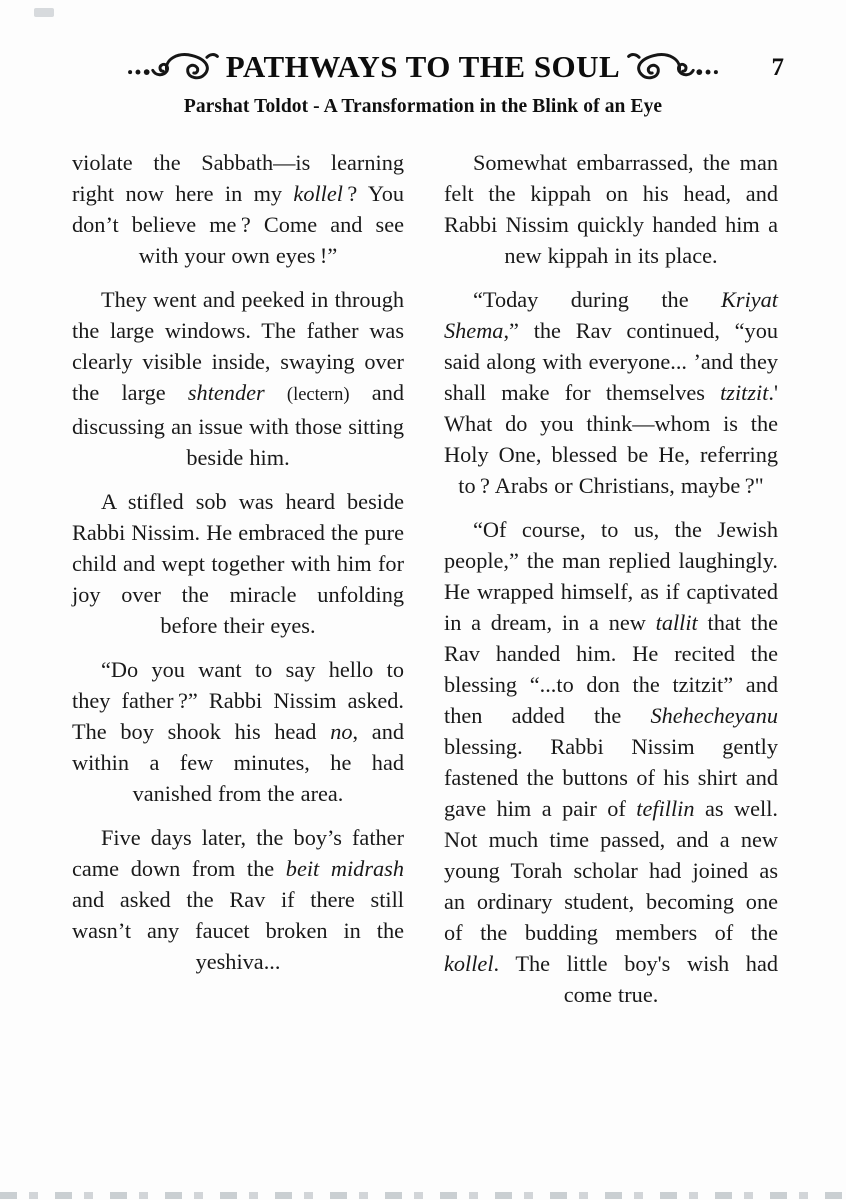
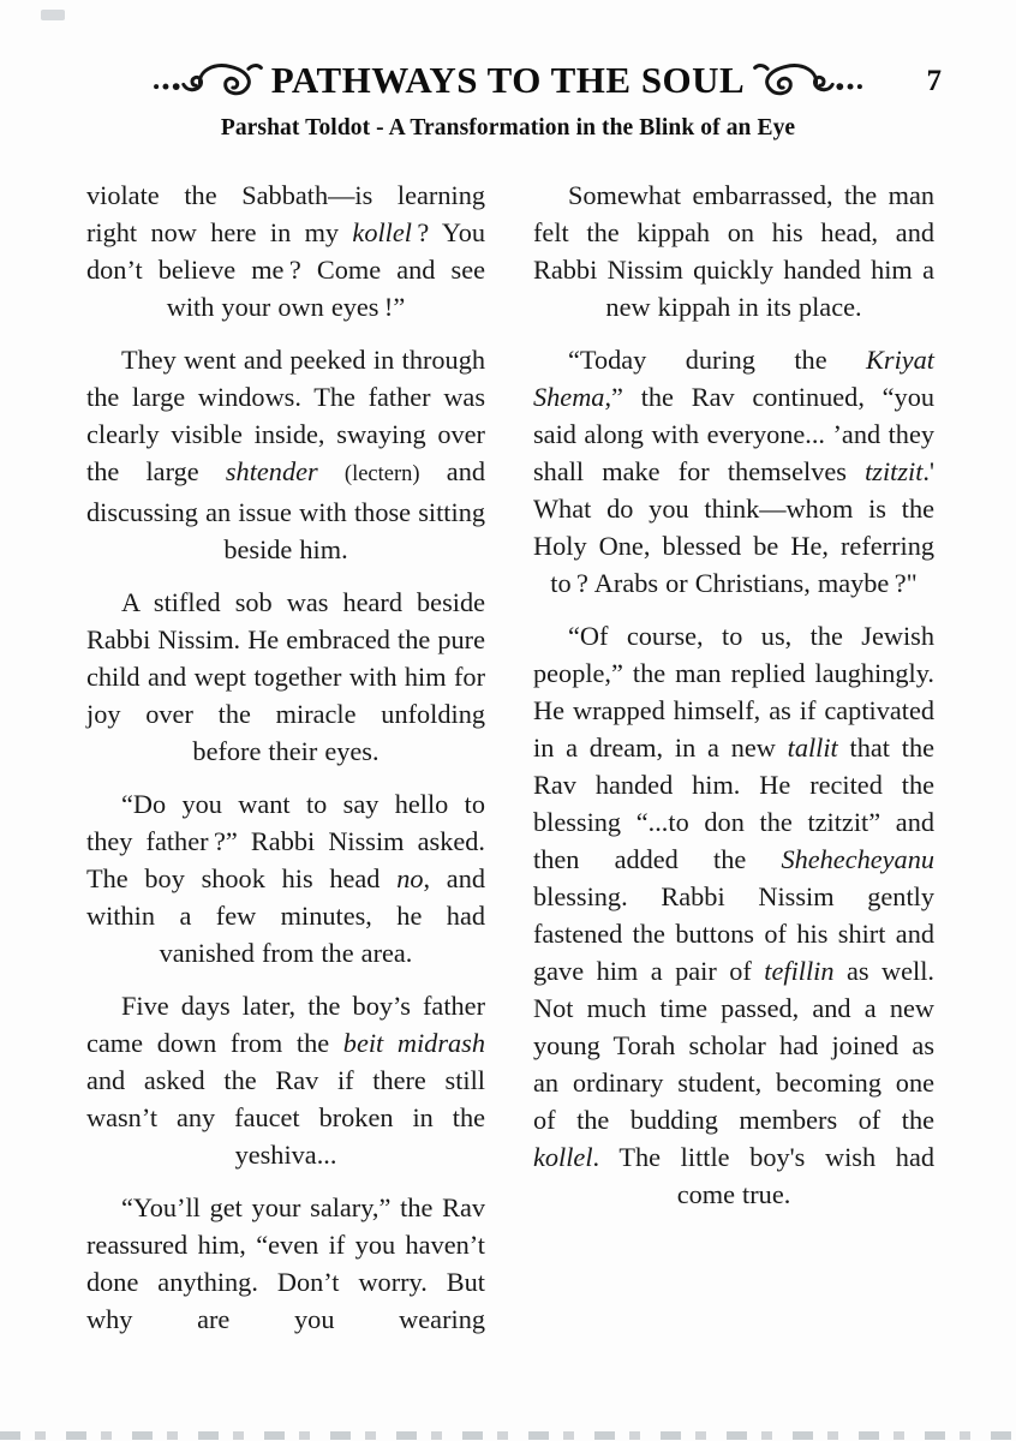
  PATHWAYS TO THE SOUL
  7
  Parshat Toldot - A Transformation in the Blink of an Eye
  violate the Sabbath—is learning right now here in my kollel ? You don’t believe me ? Come and see with your own eyes !”
  They went and peeked in through the large windows. The father was clearly visible inside, swaying over the large shtender (lectern) and discussing an issue with those sitting beside him.
  A stifled sob was heard beside Rabbi Nissim. He embraced the pure child and wept together with him for joy over the miracle unfolding before their eyes.
  “Do you want to say hello to they father ?” Rabbi Nissim asked. The boy shook his head no, and within a few minutes, he had vanished from the area.
  Five days later, the boy’s father came down from the beit midrash and asked the Rav if there still wasn’t any faucet broken in the yeshiva...
+ “You’ll get your salary,” the Rav reassured him, “even if you haven’t done anything. Don’t worry. But why are you wearing
  Somewhat embarrassed, the man felt the kippah on his head, and Rabbi Nissim quickly handed him a new kippah in its place.
  “Today during the Kriyat Shema,” the Rav continued, “you said along with everyone... ’and they shall make for themselves tzitzit.' What do you think—whom is the Holy One, blessed be He, referring to ? Arabs or Christians, maybe ?"
  “Of course, to us, the Jewish people,” the man replied laughingly. He wrapped himself, as if captivated in a dream, in a new tallit that the Rav handed him. He recited the blessing “...to don the tzitzit” and then added the Shehecheyanu blessing. Rabbi Nissim gently fastened the buttons of his shirt and gave him a pair of tefillin as well. Not much time passed, and a new young Torah scholar had joined as an ordinary student, becoming one of the budding members of the kollel. The little boy's wish had come true.
